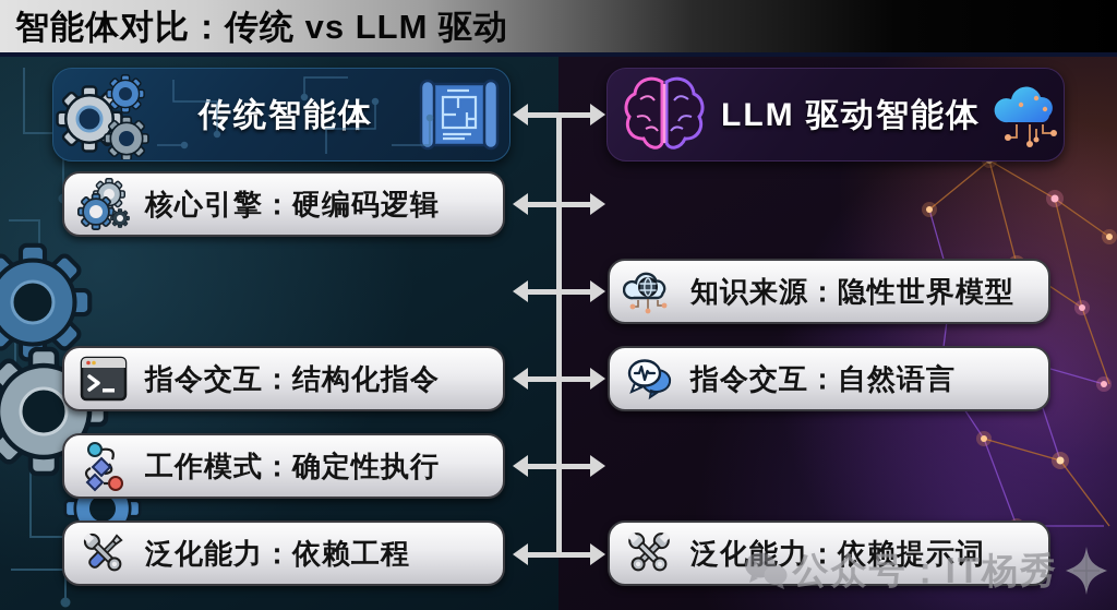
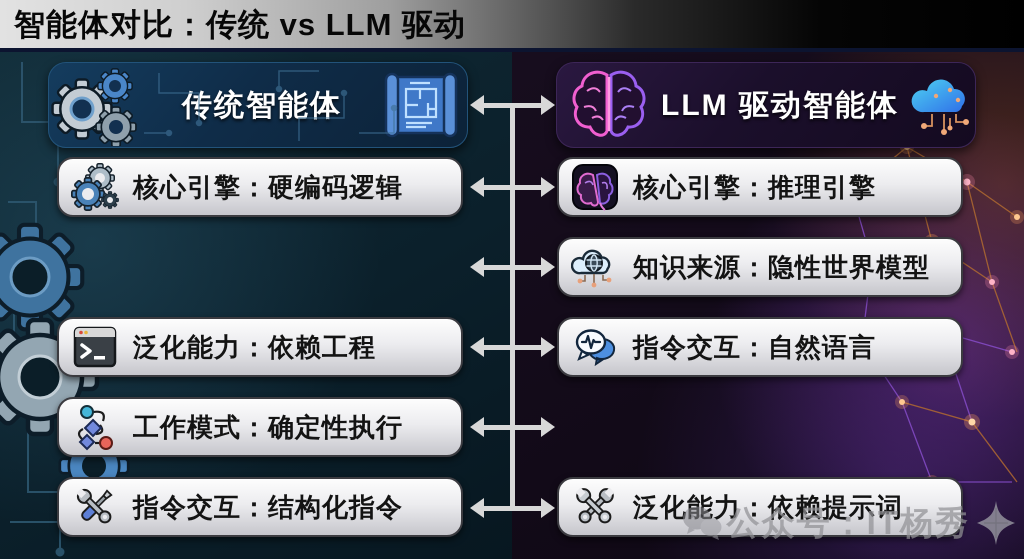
  智能体对比：传统 vs LLM 驱动
  传统智能体
  LLM 驱动智能体
  核心引擎：硬编码逻辑
- 指令交互：结构化指令
+ 泛化能力：依赖工程
  工作模式：确定性执行
- 泛化能力：依赖工程
+ 指令交互：结构化指令
+ 核心引擎：推理引擎
  知识来源：隐性世界模型
  指令交互：自然语言
  泛化能力：依赖提示词
  公众号：IT杨秀
